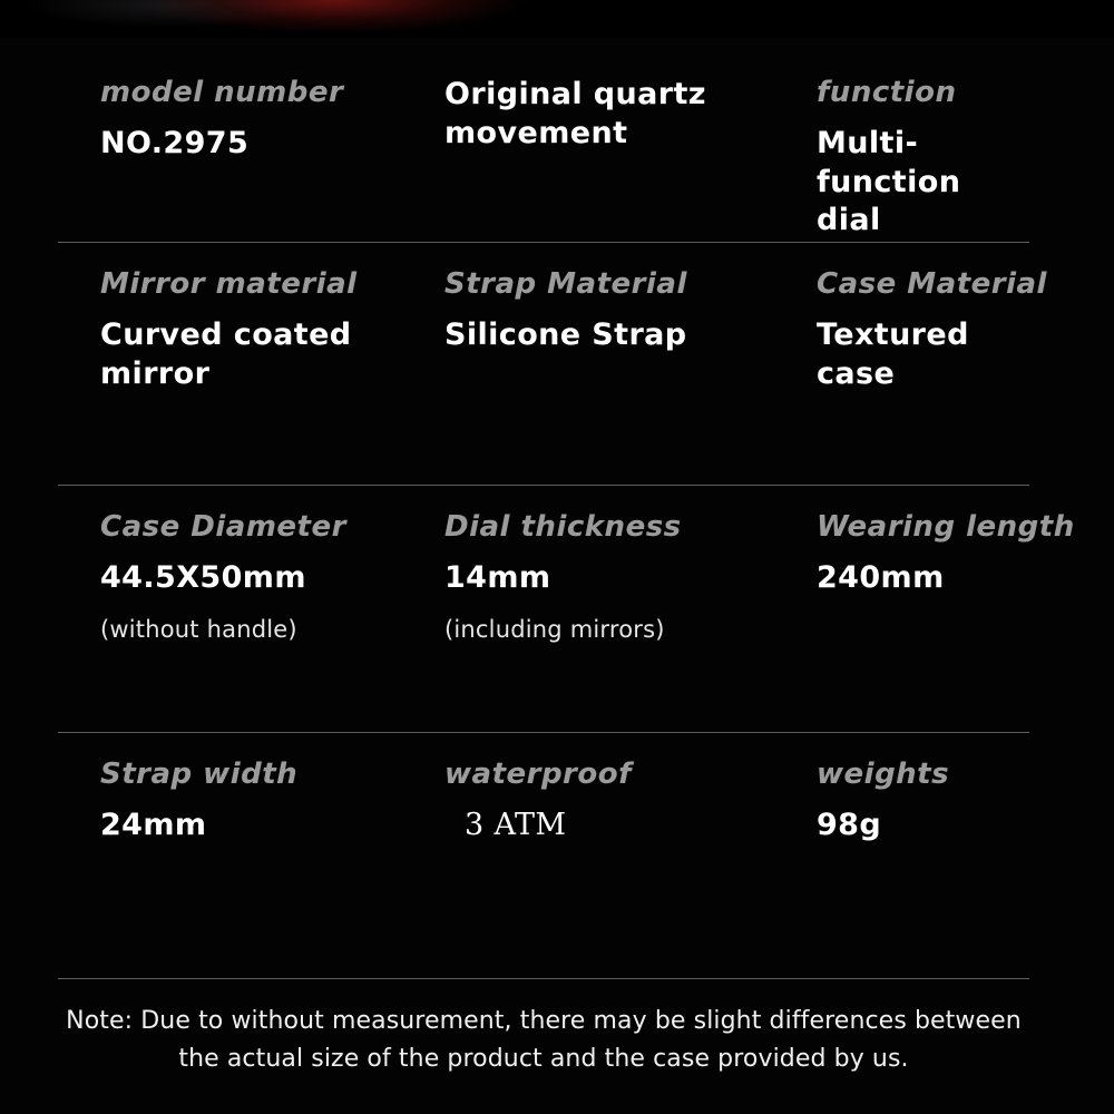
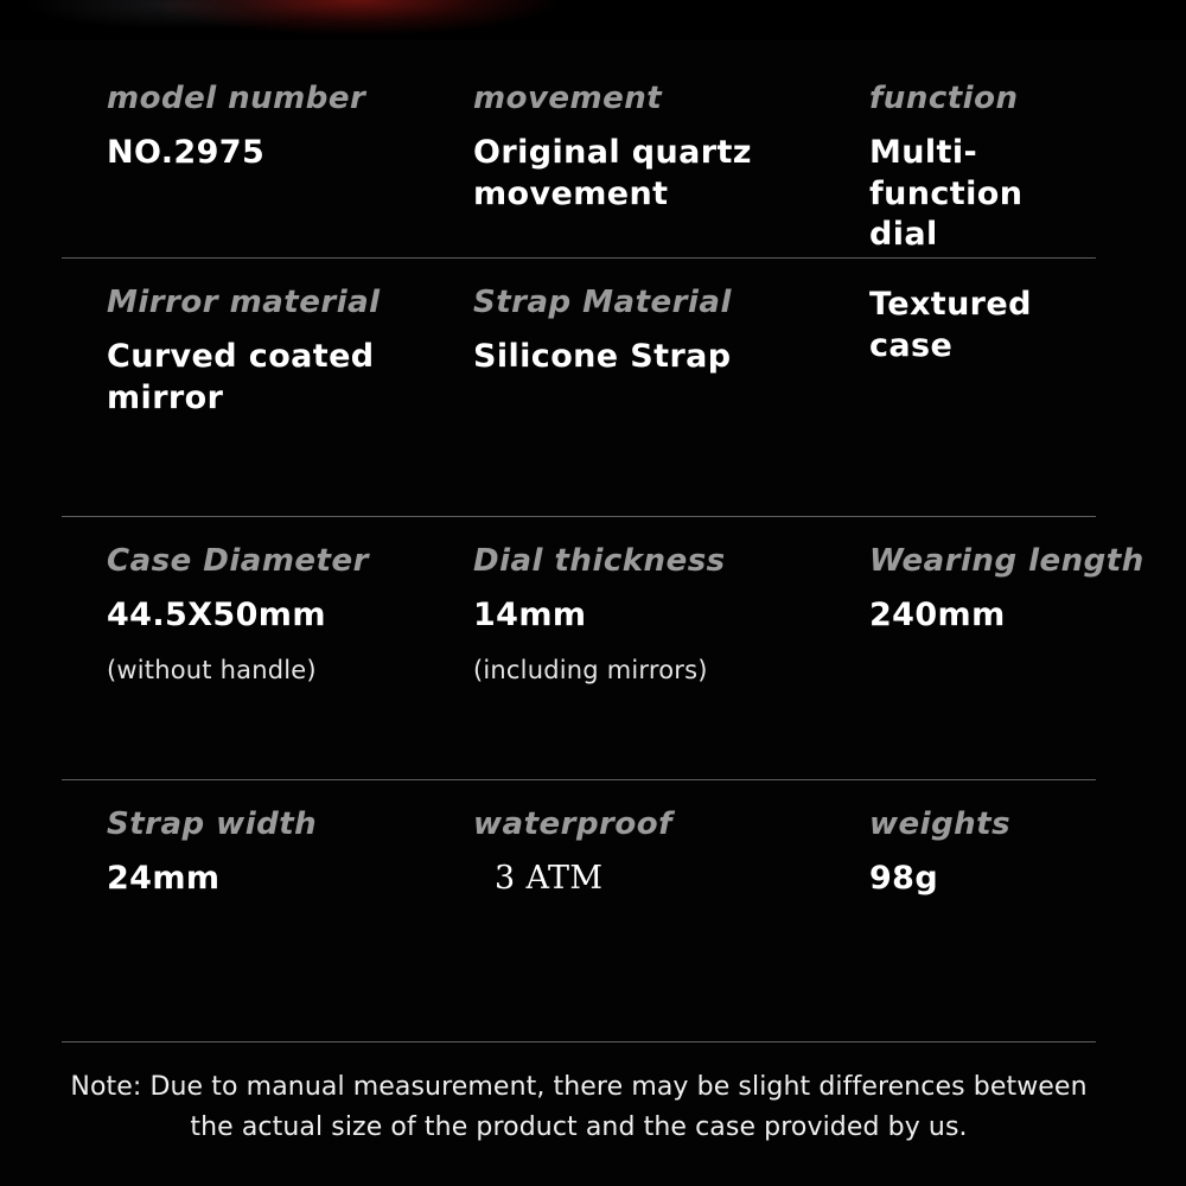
  model number
  NO.2975
+ movement
  Original quartz movement
  function
  Multi-function dial
  Mirror material
  Curved coated mirror
  Strap Material
  Silicone Strap
- Case Material
  Textured case
  Case Diameter
  44.5X50mm
  (without handle)
  Dial thickness
  14mm
  (including mirrors)
  Wearing length
  240mm
  Strap width
  24mm
  waterproof
  3 ATM
  weights
  98g
- Note: Due to without measurement, there may be slight differences between
+ Note: Due to manual measurement, there may be slight differences between
  the actual size of the product and the case provided by us.
